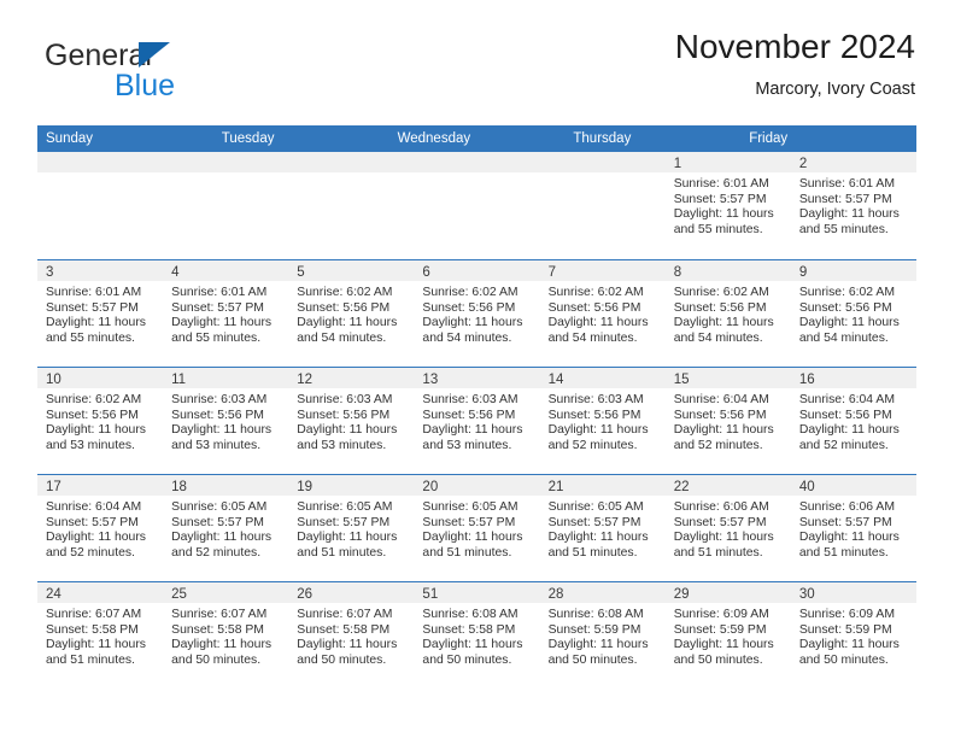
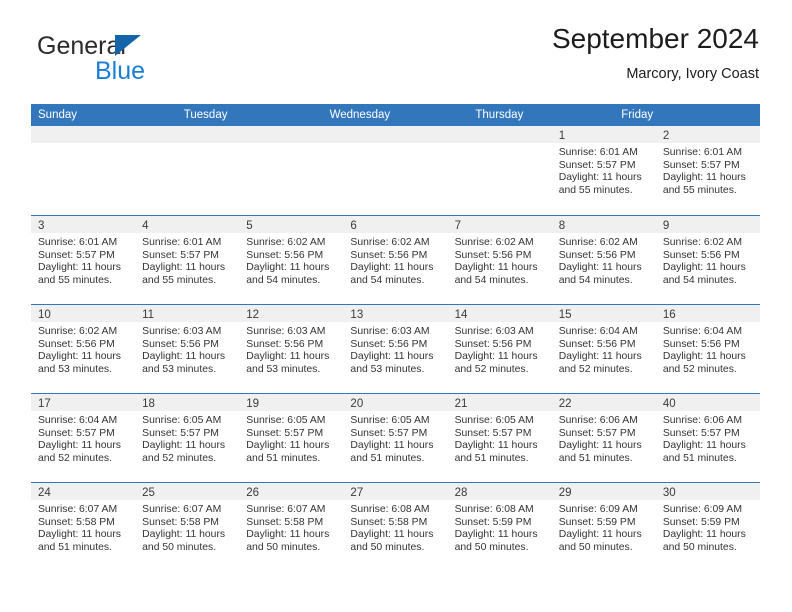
  General
  Blue
- November 2024
+ September 2024
  Marcory, Ivory Coast
  Sunday
  Tuesday
  Wednesday
  Thursday
  Friday
  1
  Sunrise: 6:01 AM
  Sunset: 5:57 PM
  Daylight: 11 hours
  and 55 minutes.
  2
  Sunrise: 6:01 AM
  Sunset: 5:57 PM
  Daylight: 11 hours
  and 55 minutes.
  3
  Sunrise: 6:01 AM
  Sunset: 5:57 PM
  Daylight: 11 hours
  and 55 minutes.
  4
  Sunrise: 6:01 AM
  Sunset: 5:57 PM
  Daylight: 11 hours
  and 55 minutes.
  5
  Sunrise: 6:02 AM
  Sunset: 5:56 PM
  Daylight: 11 hours
  and 54 minutes.
  6
  Sunrise: 6:02 AM
  Sunset: 5:56 PM
  Daylight: 11 hours
  and 54 minutes.
  7
  Sunrise: 6:02 AM
  Sunset: 5:56 PM
  Daylight: 11 hours
  and 54 minutes.
  8
  Sunrise: 6:02 AM
  Sunset: 5:56 PM
  Daylight: 11 hours
  and 54 minutes.
  9
  Sunrise: 6:02 AM
  Sunset: 5:56 PM
  Daylight: 11 hours
  and 54 minutes.
  10
  Sunrise: 6:02 AM
  Sunset: 5:56 PM
  Daylight: 11 hours
  and 53 minutes.
  11
  Sunrise: 6:03 AM
  Sunset: 5:56 PM
  Daylight: 11 hours
  and 53 minutes.
  12
  Sunrise: 6:03 AM
  Sunset: 5:56 PM
  Daylight: 11 hours
  and 53 minutes.
  13
  Sunrise: 6:03 AM
  Sunset: 5:56 PM
  Daylight: 11 hours
  and 53 minutes.
  14
  Sunrise: 6:03 AM
  Sunset: 5:56 PM
  Daylight: 11 hours
  and 52 minutes.
  15
  Sunrise: 6:04 AM
  Sunset: 5:56 PM
  Daylight: 11 hours
  and 52 minutes.
  16
  Sunrise: 6:04 AM
  Sunset: 5:56 PM
  Daylight: 11 hours
  and 52 minutes.
  17
  Sunrise: 6:04 AM
  Sunset: 5:57 PM
  Daylight: 11 hours
  and 52 minutes.
  18
  Sunrise: 6:05 AM
  Sunset: 5:57 PM
  Daylight: 11 hours
  and 52 minutes.
  19
  Sunrise: 6:05 AM
  Sunset: 5:57 PM
  Daylight: 11 hours
  and 51 minutes.
  20
  Sunrise: 6:05 AM
  Sunset: 5:57 PM
  Daylight: 11 hours
  and 51 minutes.
  21
  Sunrise: 6:05 AM
  Sunset: 5:57 PM
  Daylight: 11 hours
  and 51 minutes.
  22
  Sunrise: 6:06 AM
  Sunset: 5:57 PM
  Daylight: 11 hours
  and 51 minutes.
  40
  Sunrise: 6:06 AM
  Sunset: 5:57 PM
  Daylight: 11 hours
  and 51 minutes.
  24
  Sunrise: 6:07 AM
  Sunset: 5:58 PM
  Daylight: 11 hours
  and 51 minutes.
  25
  Sunrise: 6:07 AM
  Sunset: 5:58 PM
  Daylight: 11 hours
  and 50 minutes.
  26
  Sunrise: 6:07 AM
  Sunset: 5:58 PM
  Daylight: 11 hours
  and 50 minutes.
- 51
+ 27
  Sunrise: 6:08 AM
  Sunset: 5:58 PM
  Daylight: 11 hours
  and 50 minutes.
  28
  Sunrise: 6:08 AM
  Sunset: 5:59 PM
  Daylight: 11 hours
  and 50 minutes.
  29
  Sunrise: 6:09 AM
  Sunset: 5:59 PM
  Daylight: 11 hours
  and 50 minutes.
  30
  Sunrise: 6:09 AM
  Sunset: 5:59 PM
  Daylight: 11 hours
  and 50 minutes.
